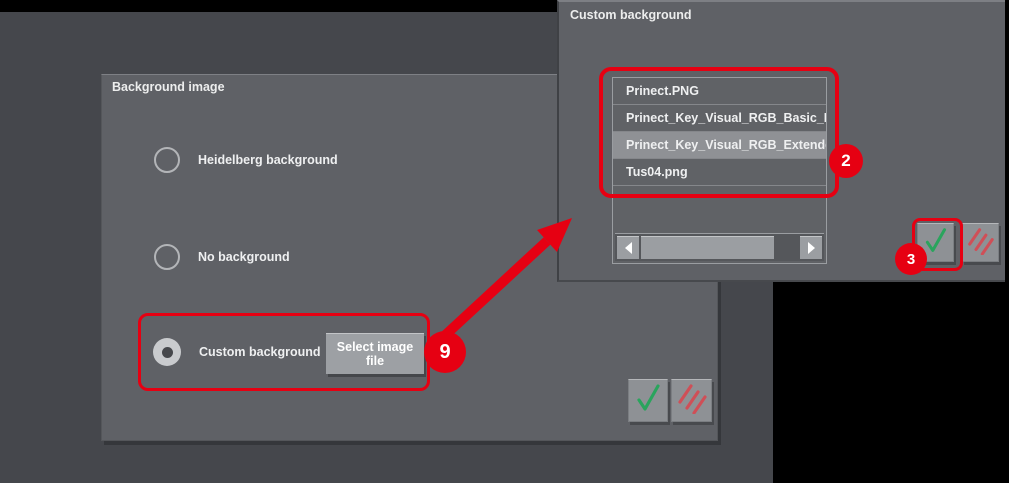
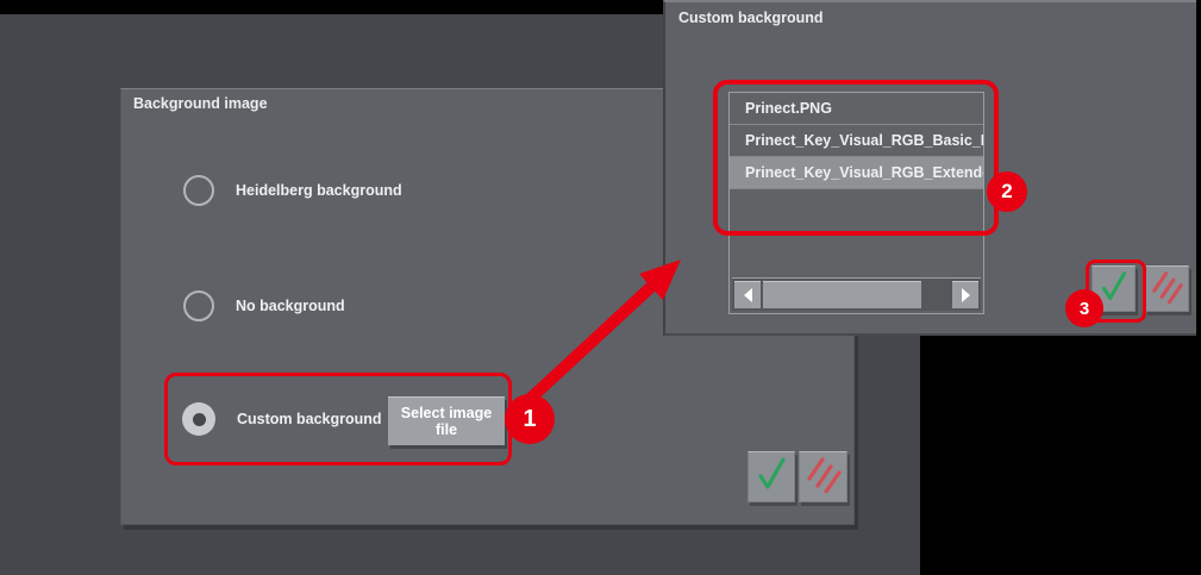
  Background image
  Heidelberg background
  No background
  Custom background
  Select image file
  Custom background
  Prinect.PNG
  Prinect_Key_Visual_RGB_Basic_
  Prinect_Key_Visual_RGB_Extend
- Tus04.png
- 9
+ 1
  2
  3
